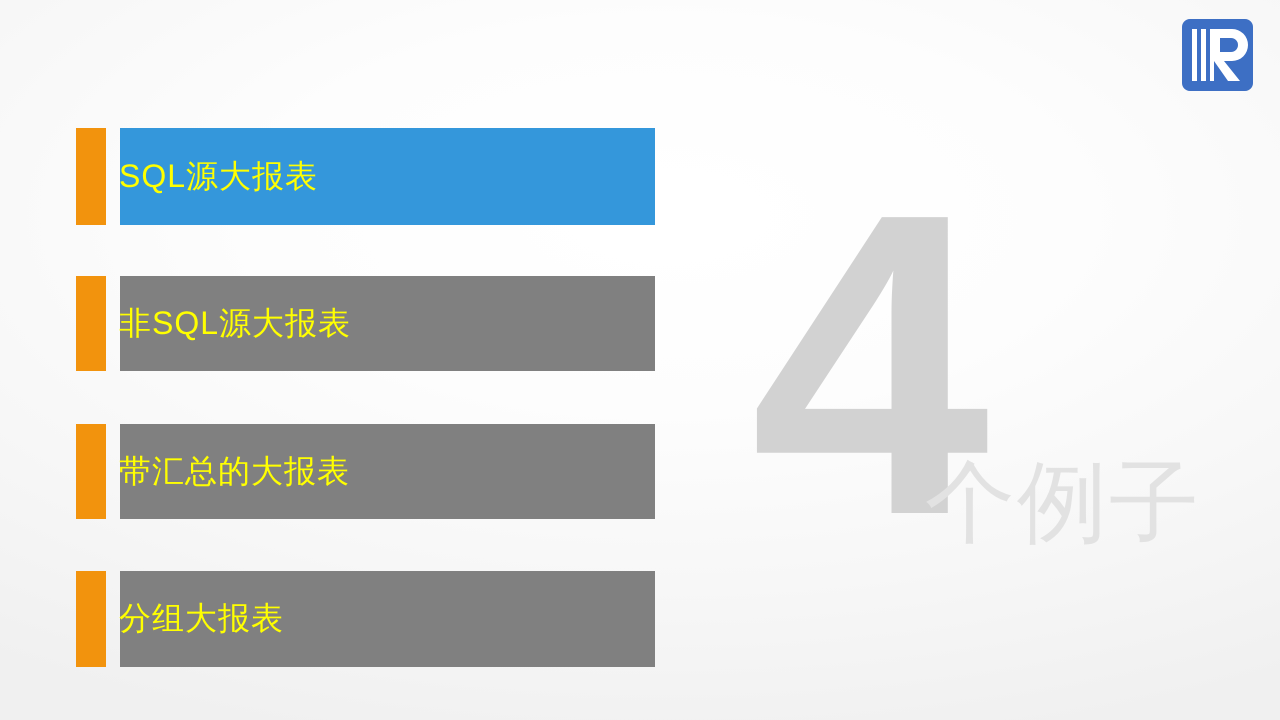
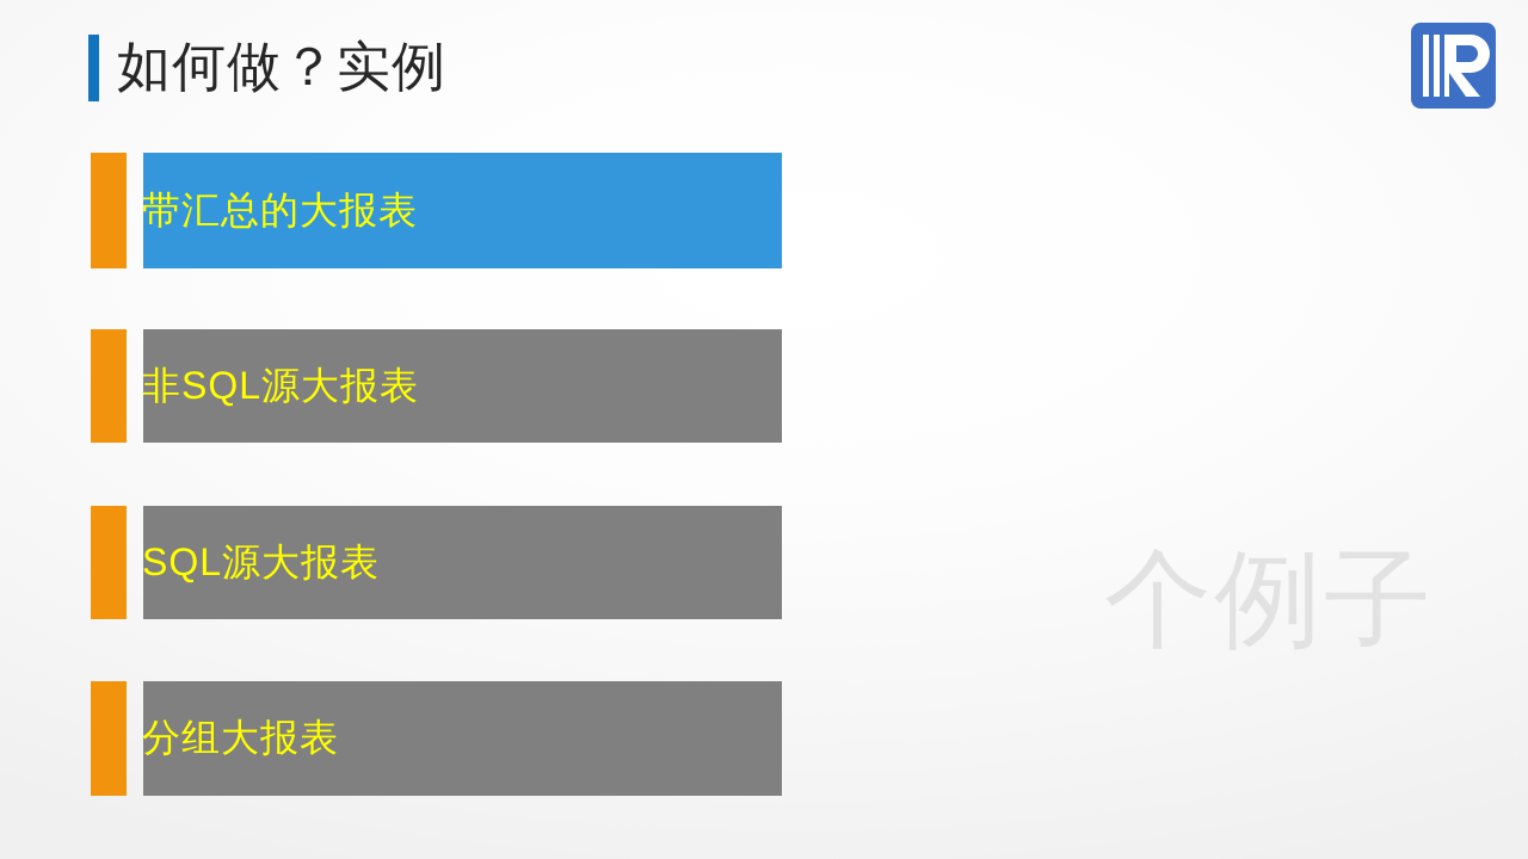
- 4
  个例子
+ 如何做？实例
- SQL源大报表
+ 带汇总的大报表
  非SQL源大报表
- 带汇总的大报表
+ SQL源大报表
  分组大报表
